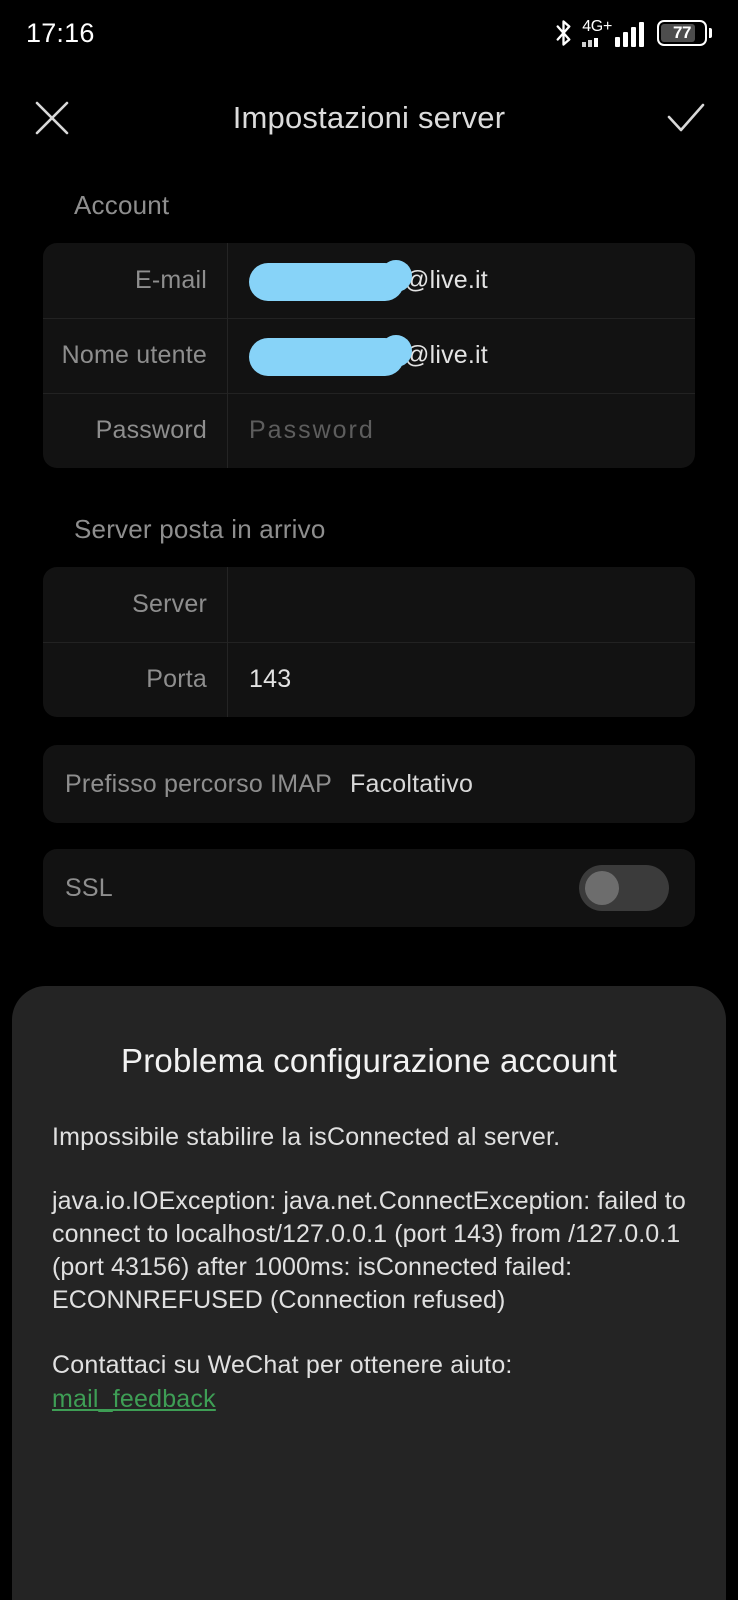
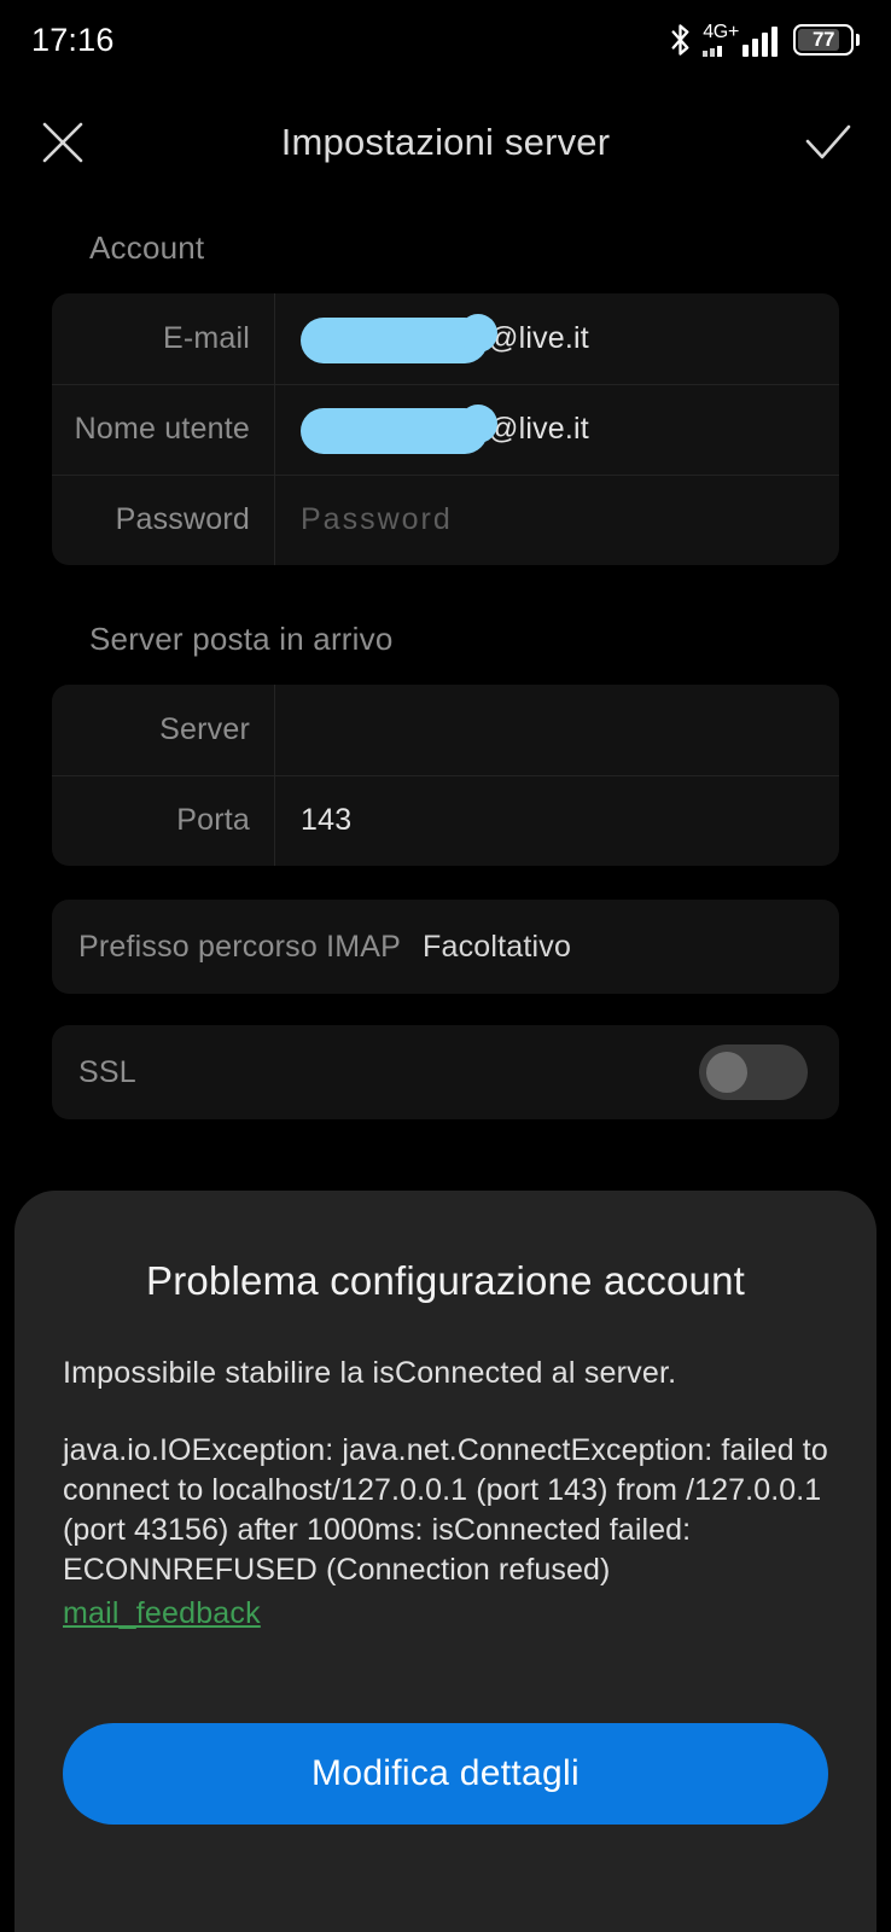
  17:16
  4G+
  77
  Impostazioni server
  Account
  E-mail
  @live.it
  Nome utente
  @live.it
  Password
  Password
  Server posta in arrivo
  Server
  Porta
  143
  Prefisso percorso IMAP
  Facoltativo
  SSL
  Problema configurazione account
  Impossibile stabilire la isConnected al server.
  java.io.IOException: java.net.ConnectException: failed to connect to localhost/127.0.0.1 (port 143) from /127.0.0.1 (port 43156) after 1000ms: isConnected failed: ECONNREFUSED (Connection refused)
- Contattaci su WeChat per ottenere aiuto:
  mail_feedback
+ Modifica dettagli
